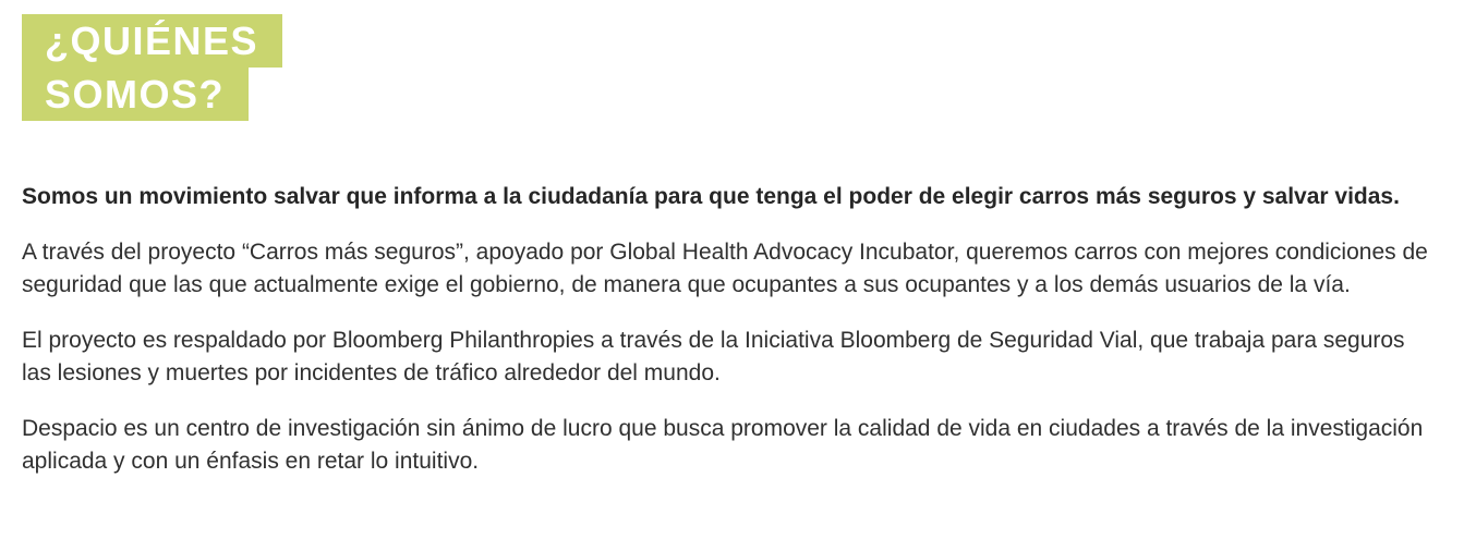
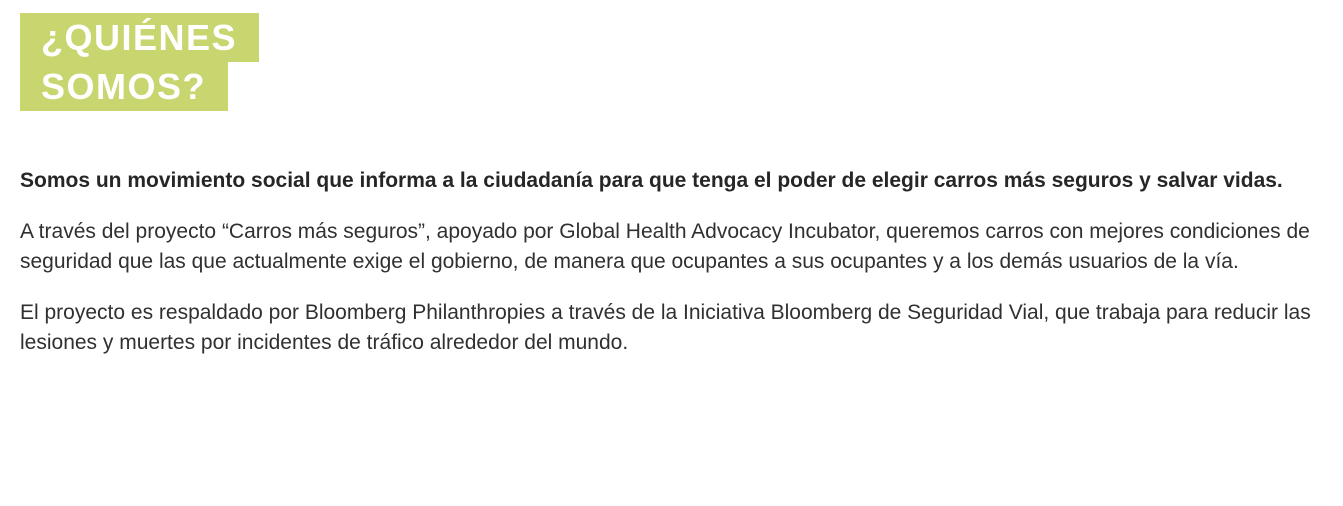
  ¿QUIÉNES
  SOMOS?
- Somos un movimiento salvar que informa a la ciudadanía para que tenga el poder de elegir carros más seguros y salvar vidas.
+ Somos un movimiento social que informa a la ciudadanía para que tenga el poder de elegir carros más seguros y salvar vidas.
  A través del proyecto “Carros más seguros”, apoyado por Global Health Advocacy Incubator, queremos carros con mejores condiciones de seguridad que las que actualmente exige el gobierno, de manera que ocupantes a sus ocupantes y a los demás usuarios de la vía.
- El proyecto es respaldado por Bloomberg Philanthropies a través de la Iniciativa Bloomberg de Seguridad Vial, que trabaja para seguros las lesiones y muertes por incidentes de tráfico alrededor del mundo.
+ El proyecto es respaldado por Bloomberg Philanthropies a través de la Iniciativa Bloomberg de Seguridad Vial, que trabaja para reducir las lesiones y muertes por incidentes de tráfico alrededor del mundo.
- Despacio es un centro de investigación sin ánimo de lucro que busca promover la calidad de vida en ciudades a través de la investigación aplicada y con un énfasis en retar lo intuitivo.
